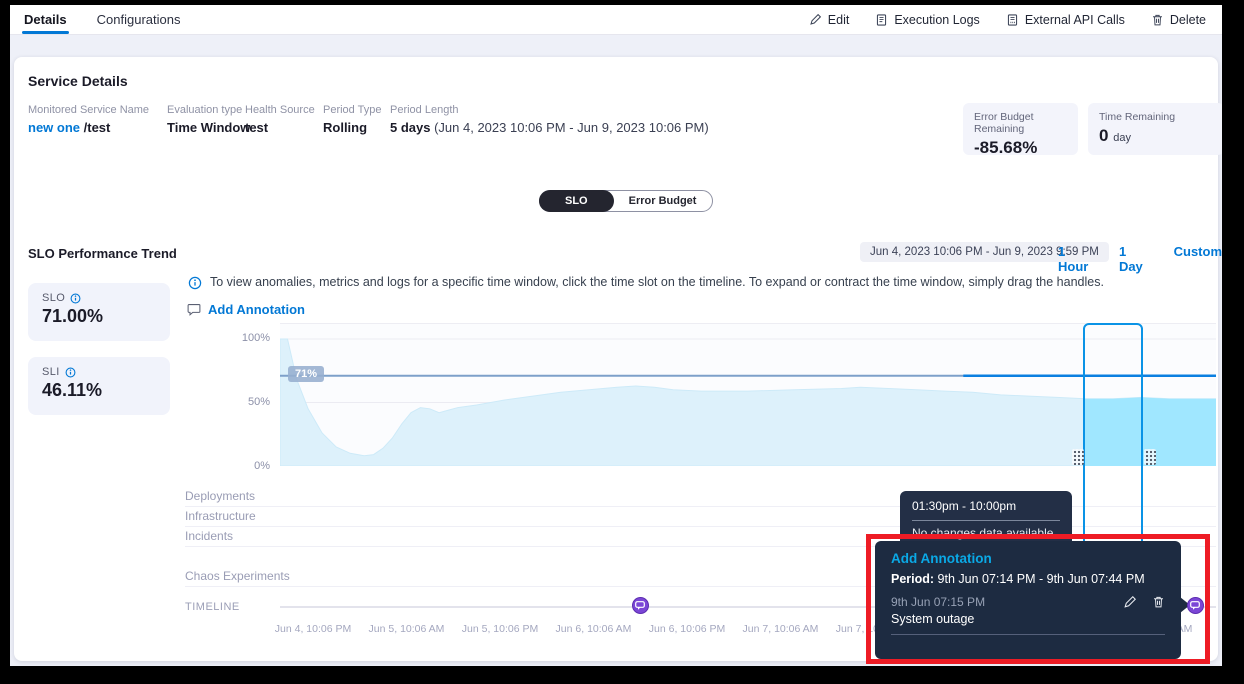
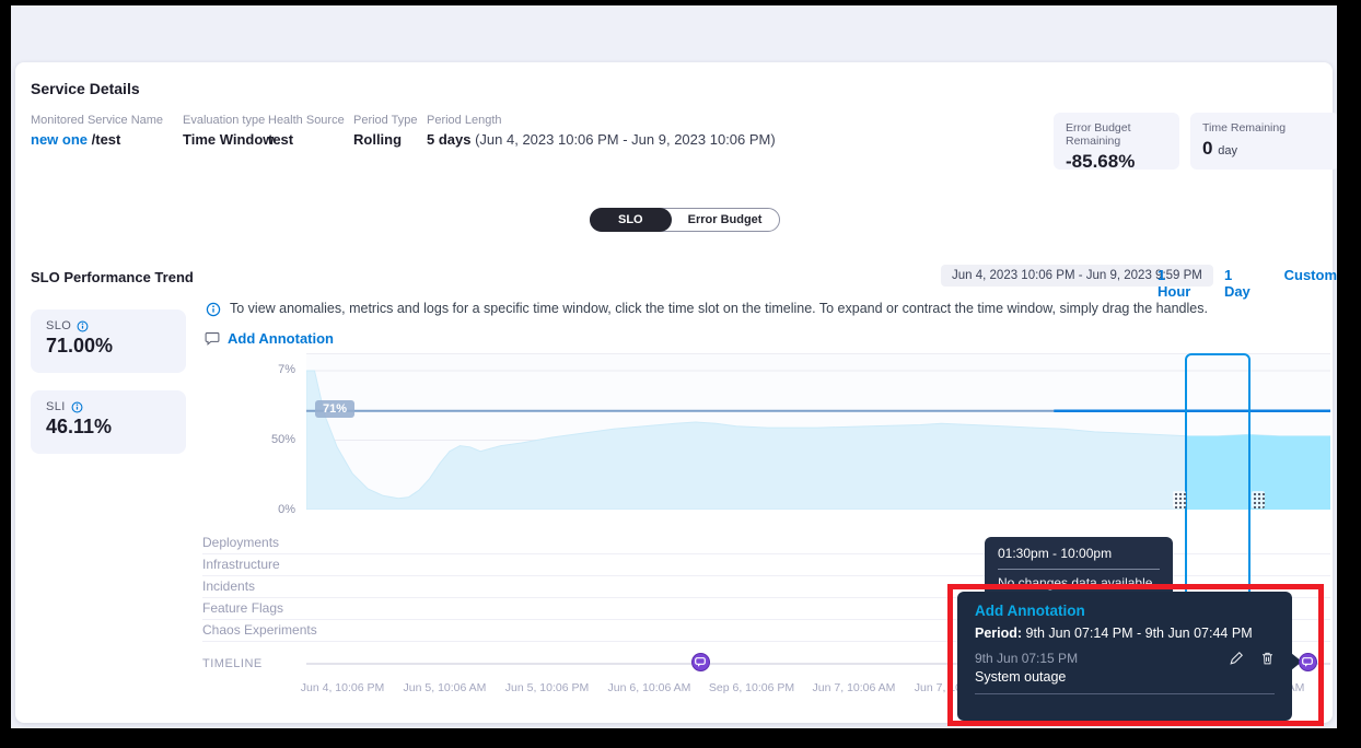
- Details
- Configurations
- Edit
- Execution Logs
- External API Calls
- Delete
  Service Details
  Monitored Service Name
  new one /test
  Evaluation type
  Time Window
  Health Source
  test
  Period Type
  Rolling
  Period Length
  5 days (Jun 4, 2023 10:06 PM - Jun 9, 2023 10:06 PM)
  Error Budget Remaining
  -85.68%
  Time Remaining
  0 day
  SLO
  Error Budget
  SLO Performance Trend
  Jun 4, 2023 10:06 PM - Jun 9, 2023 9:59 PM
  1 Hour
  1 Day
  Custom
  To view anomalies, metrics and logs for a specific time window, click the time slot on the timeline. To expand or contract the time window, simply drag the handles.
  Add Annotation
  SLO
  71.00%
  SLI
  46.11%
- 100%
+ 7%
  50%
  0%
  71%
  Deployments
  Infrastructure
  Incidents
+ Feature Flags
  Chaos Experiments
  TIMELINE
  Jun 4, 10:06 PM
  Jun 5, 10:06 AM
  Jun 5, 10:06 PM
  Jun 6, 10:06 AM
- Jun 6, 10:06 PM
+ Sep 6, 10:06 PM
  Jun 7, 10:06 AM
  01:30pm - 10:00pm
  No changes data available
  Add Annotation
  Period: 9th Jun 07:14 PM - 9th Jun 07:44 PM
  9th Jun 07:15 PM
  System outage
